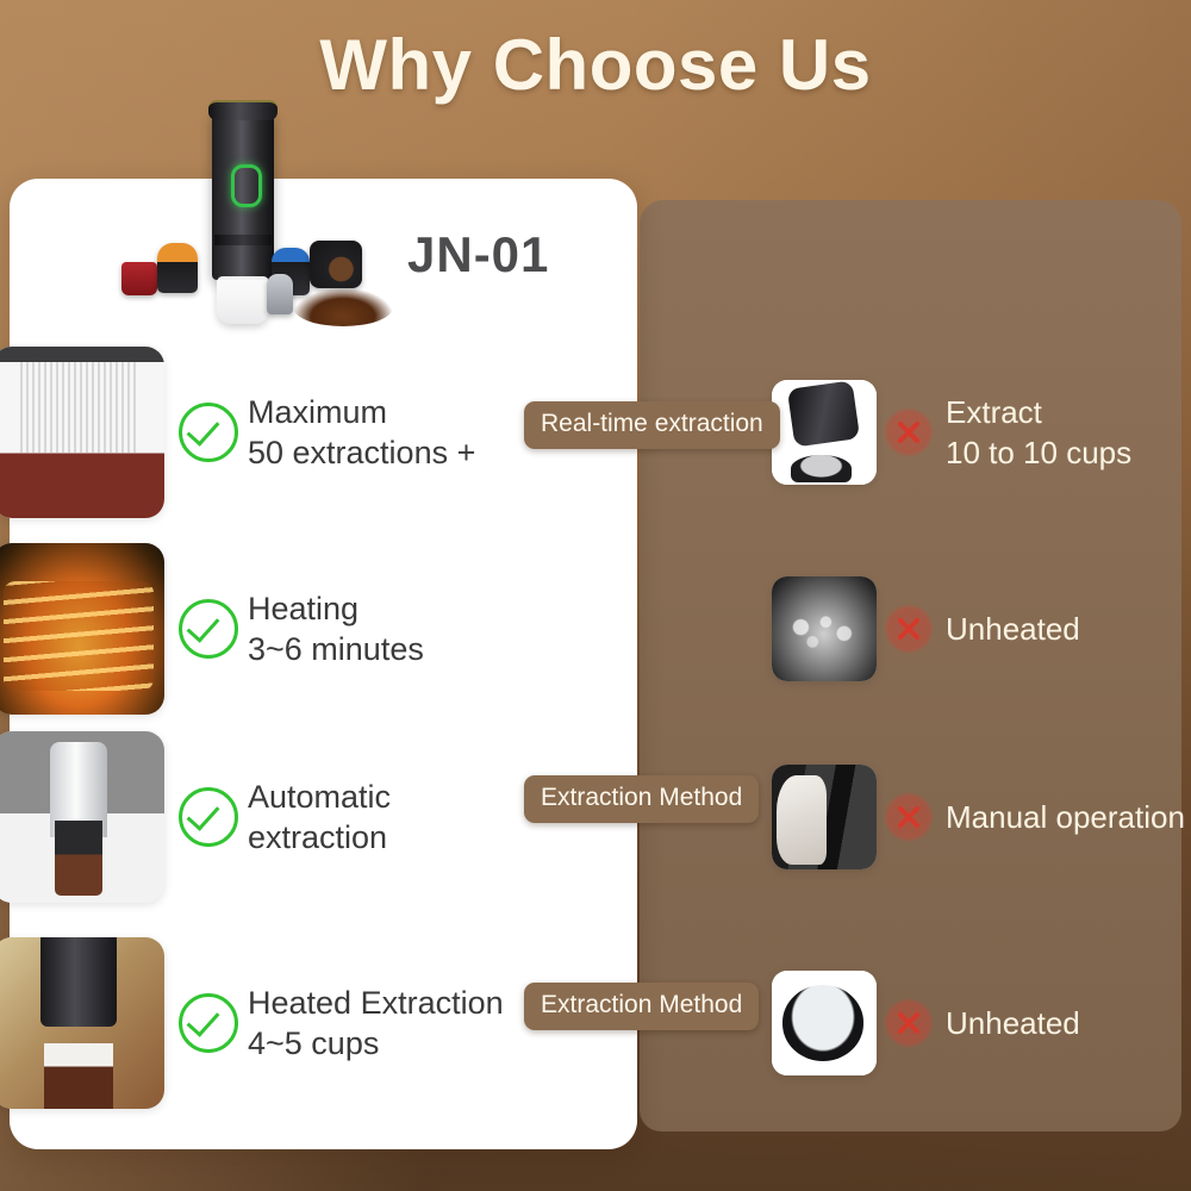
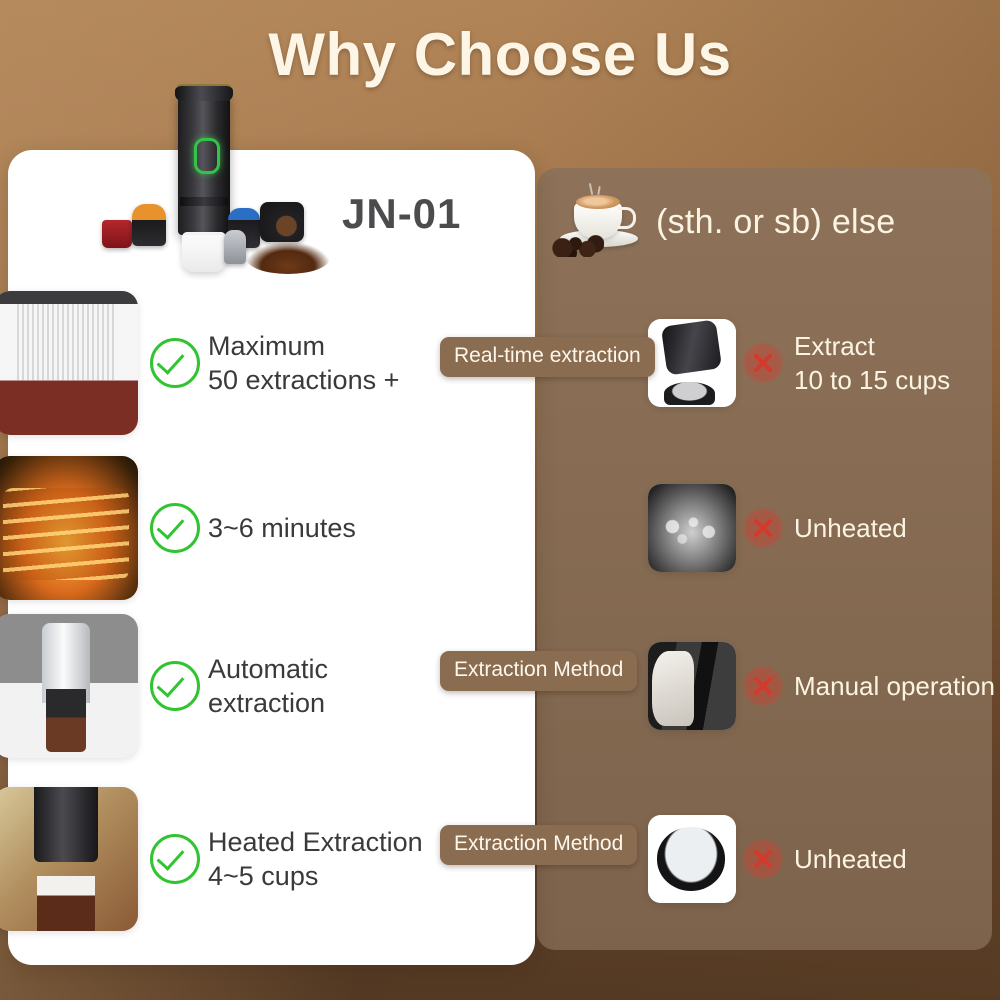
  Why Choose Us
  JN-01
+ (sth. or sb) else
  Maximum
  50 extractions +
  Real-time extraction
  Extract
- 10 to 10 cups
+ 10 to 15 cups
- Heating
  3~6 minutes
  Unheated
  Automatic
  extraction
  Extraction Method
  Manual operation
  Heated Extraction
  4~5 cups
  Extraction Method
  Unheated
